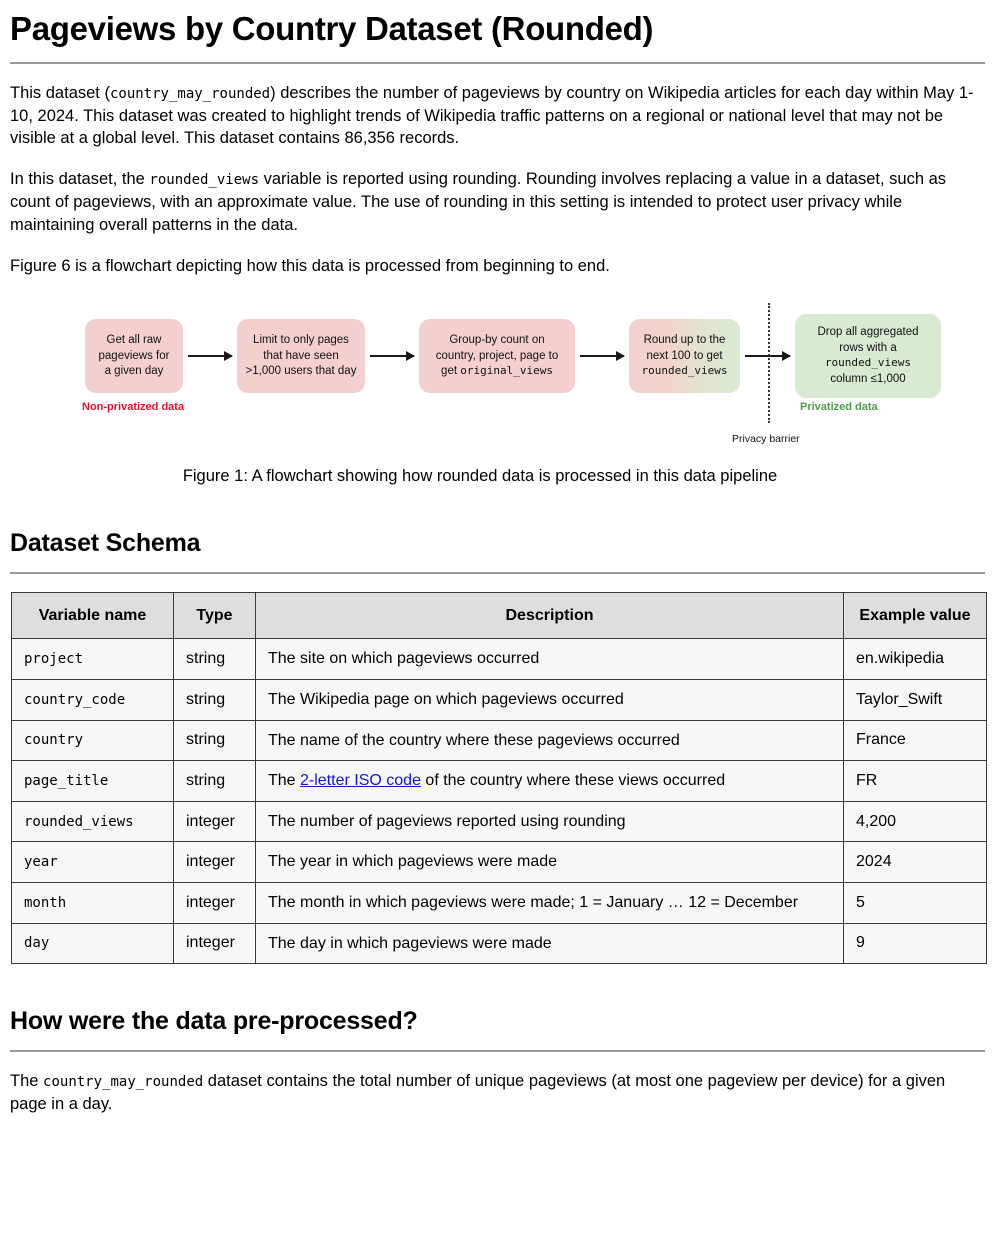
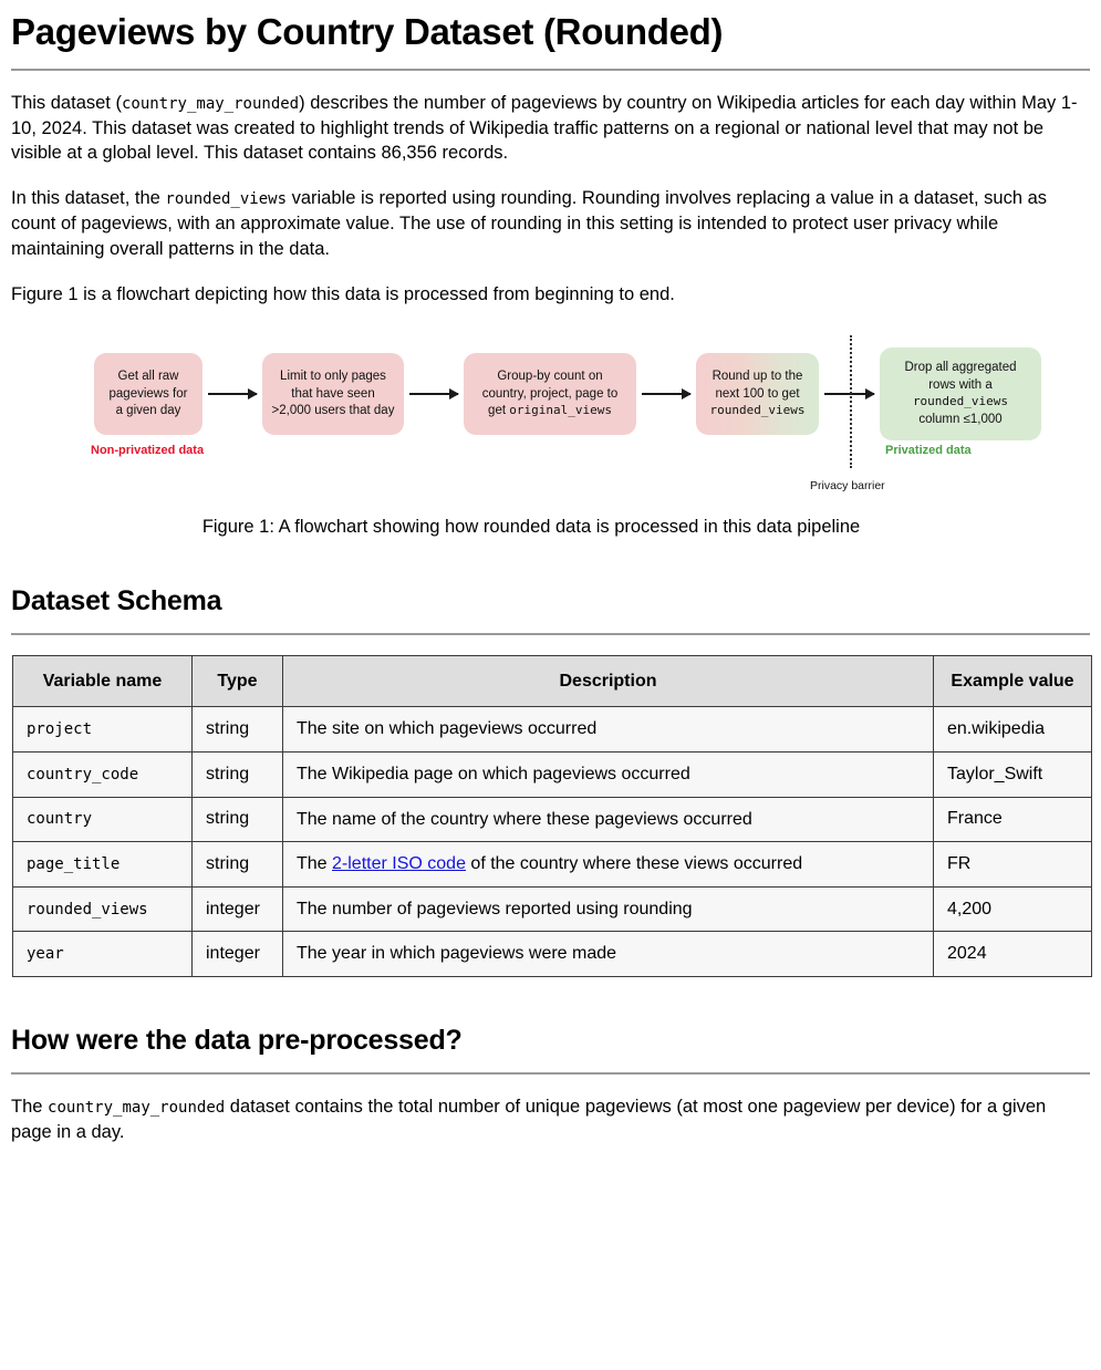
  Pageviews by Country Dataset (Rounded)
  This dataset (country_may_rounded) describes the number of pageviews by country on Wikipedia articles for each day within May 1-10, 2024. This dataset was created to highlight trends of Wikipedia traffic patterns on a regional or national level that may not be visible at a global level. This dataset contains 86,356 records.
  In this dataset, the rounded_views variable is reported using rounding. Rounding involves replacing a value in a dataset, such as count of pageviews, with an approximate value. The use of rounding in this setting is intended to protect user privacy while maintaining overall patterns in the data.
- Figure 6 is a flowchart depicting how this data is processed from beginning to end.
+ Figure 1 is a flowchart depicting how this data is processed from beginning to end.
  Get all raw
  pageviews for
  a given day
  Limit to only pages
  that have seen
- >1,000 users that day
+ >2,000 users that day
  Group-by count on
  country, project, page to
  get original_views
  Round up to the
  next 100 to get
  rounded_views
  Drop all aggregated
  rows with a
  rounded_views
  column ≤1,000
  Privacy barrier
  Non-privatized data
  Privatized data
  Figure 1: A flowchart showing how rounded data is processed in this data pipeline
  Dataset Schema
  Variable name	Type	Description	Example value
  project	string	The site on which pageviews occurred	en.wikipedia
  country_code	string	The Wikipedia page on which pageviews occurred	Taylor_Swift
  country	string	The name of the country where these pageviews occurred	France
  page_title	string	The 2-letter ISO code of the country where these views occurred	FR
  rounded_views	integer	The number of pageviews reported using rounding	4,200
  year	integer	The year in which pageviews were made	2024
- month	integer	The month in which pageviews were made; 1 = January … 12 = December	5
- day	integer	The day in which pageviews were made	9
  How were the data pre-processed?
  The country_may_rounded dataset contains the total number of unique pageviews (at most one pageview per device) for a given page in a day.
